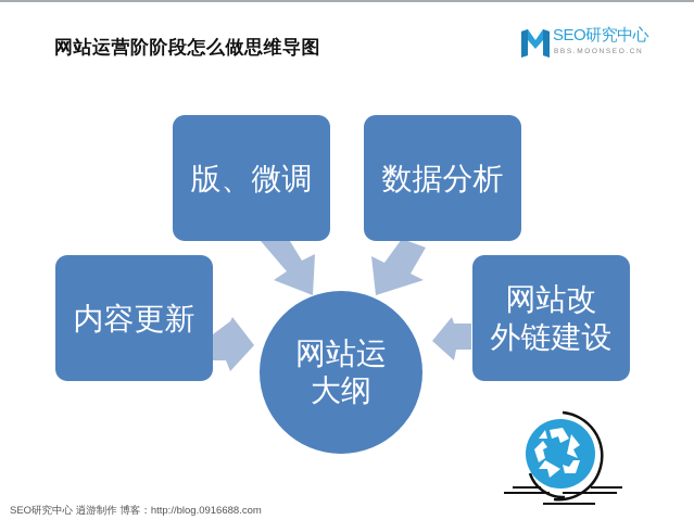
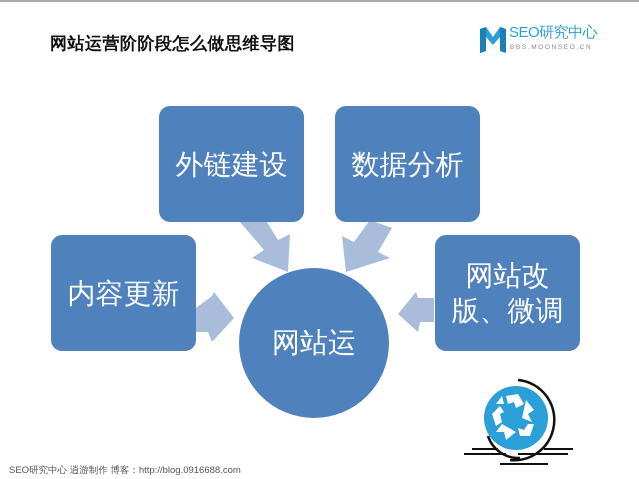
  网站运营阶阶段怎么做思维导图
  SEO研究中心
- 版、微调
+ 外链建设
  数据分析
  内容更新
  网站改
- 外链建设
+ 版、微调
  网站运
- 大纲
  SEO研究中心 逍游制作 博客：http://blog.0916688.com
